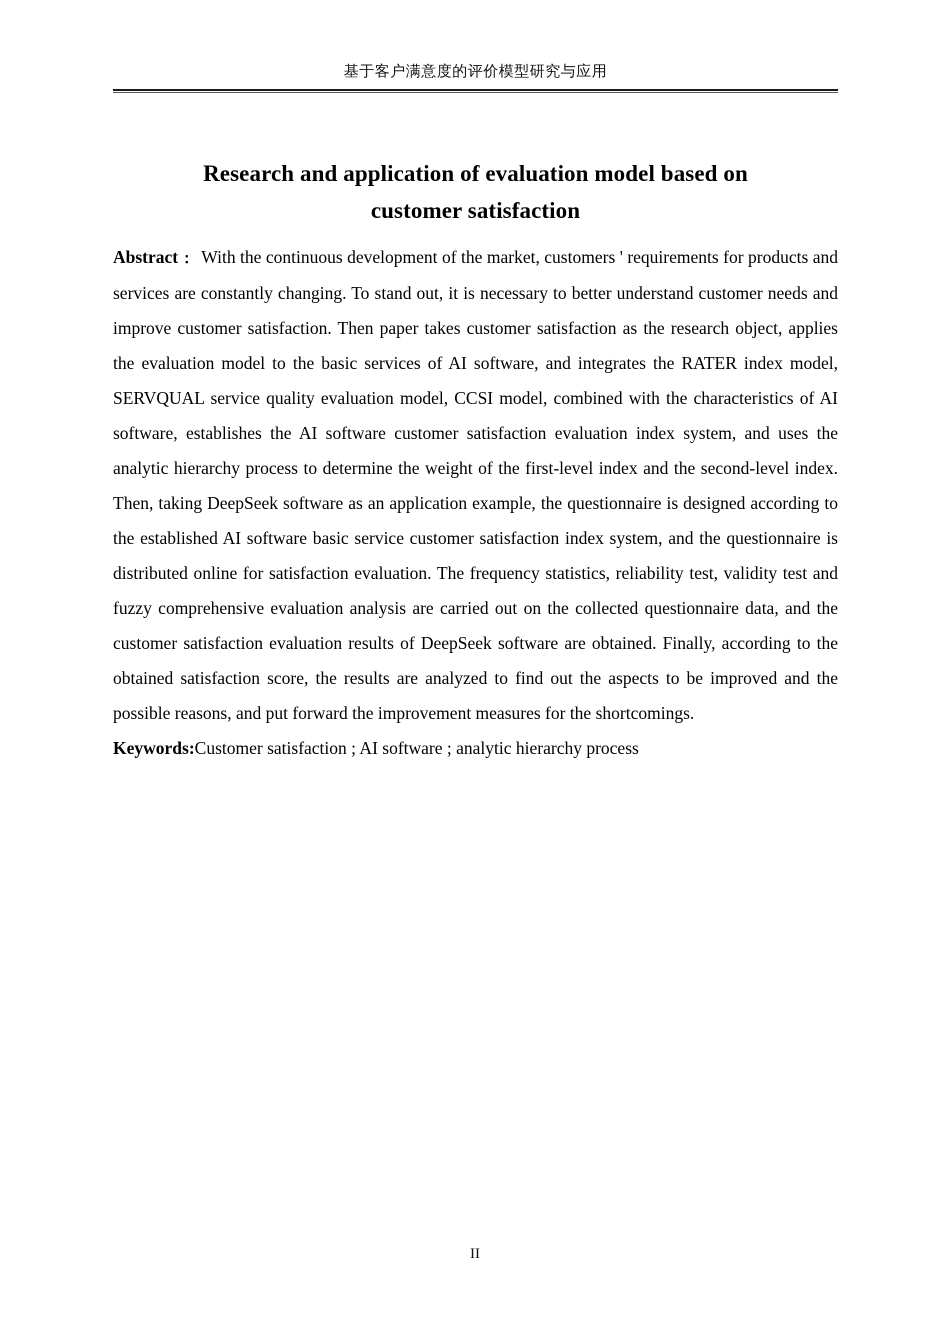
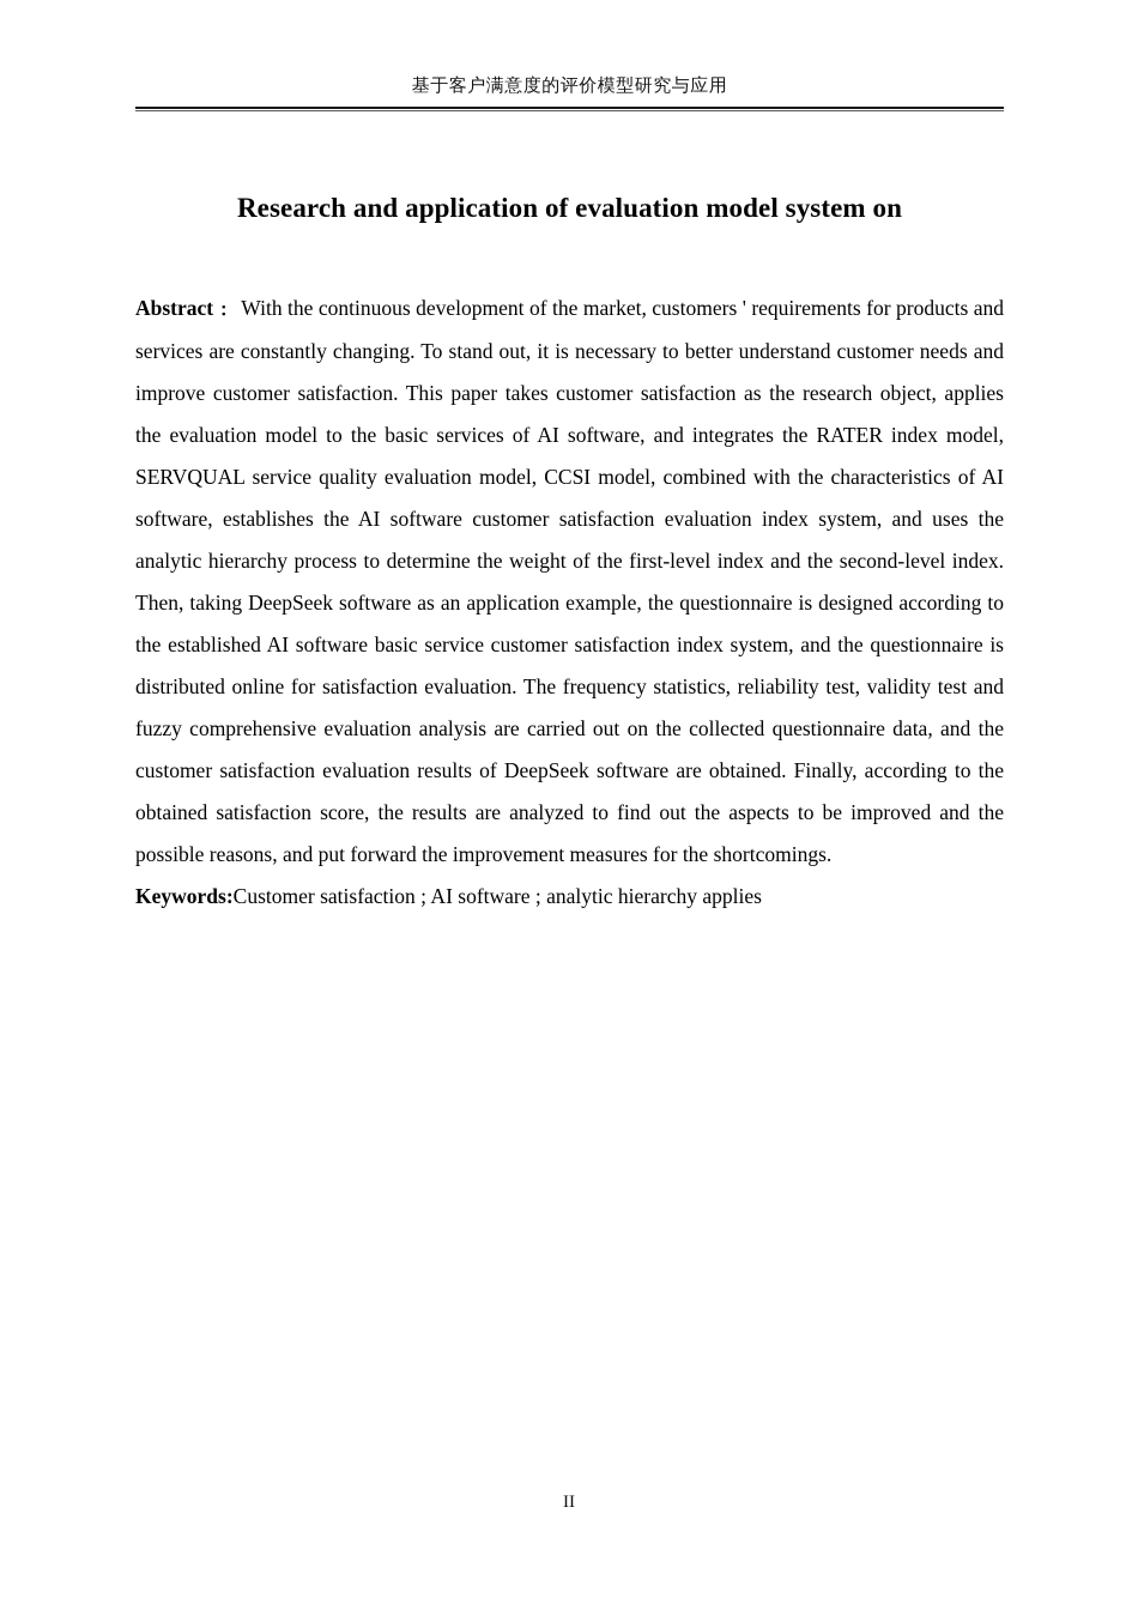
  基于客户满意度的评价模型研究与应用
- Research and application of evaluation model based on
+ Research and application of evaluation model system on
- customer satisfaction
- Abstract： With the continuous development of the market, customers ' requirements for products and services are constantly changing. To stand out, it is necessary to better understand customer needs and improve customer satisfaction. Then paper takes customer satisfaction as the research object, applies the evaluation model to the basic services of AI software, and integrates the RATER index model, SERVQUAL service quality evaluation model, CCSI model, combined with the characteristics of AI software, establishes the AI software customer satisfaction evaluation index system, and uses the analytic hierarchy process to determine the weight of the first-level index and the second-level index. Then, taking DeepSeek software as an application example, the questionnaire is designed according to the established AI software basic service customer satisfaction index system, and the questionnaire is distributed online for satisfaction evaluation. The frequency statistics, reliability test, validity test and fuzzy comprehensive evaluation analysis are carried out on the collected questionnaire data, and the customer satisfaction evaluation results of DeepSeek software are obtained. Finally, according to the obtained satisfaction score, the results are analyzed to find out the aspects to be improved and the possible reasons, and put forward the improvement measures for the shortcomings.
+ Abstract： With the continuous development of the market, customers ' requirements for products and services are constantly changing. To stand out, it is necessary to better understand customer needs and improve customer satisfaction. This paper takes customer satisfaction as the research object, applies the evaluation model to the basic services of AI software, and integrates the RATER index model, SERVQUAL service quality evaluation model, CCSI model, combined with the characteristics of AI software, establishes the AI software customer satisfaction evaluation index system, and uses the analytic hierarchy process to determine the weight of the first-level index and the second-level index. Then, taking DeepSeek software as an application example, the questionnaire is designed according to the established AI software basic service customer satisfaction index system, and the questionnaire is distributed online for satisfaction evaluation. The frequency statistics, reliability test, validity test and fuzzy comprehensive evaluation analysis are carried out on the collected questionnaire data, and the customer satisfaction evaluation results of DeepSeek software are obtained. Finally, according to the obtained satisfaction score, the results are analyzed to find out the aspects to be improved and the possible reasons, and put forward the improvement measures for the shortcomings.
- Keywords:Customer satisfaction ; AI software ; analytic hierarchy process
+ Keywords:Customer satisfaction ; AI software ; analytic hierarchy applies
  II
